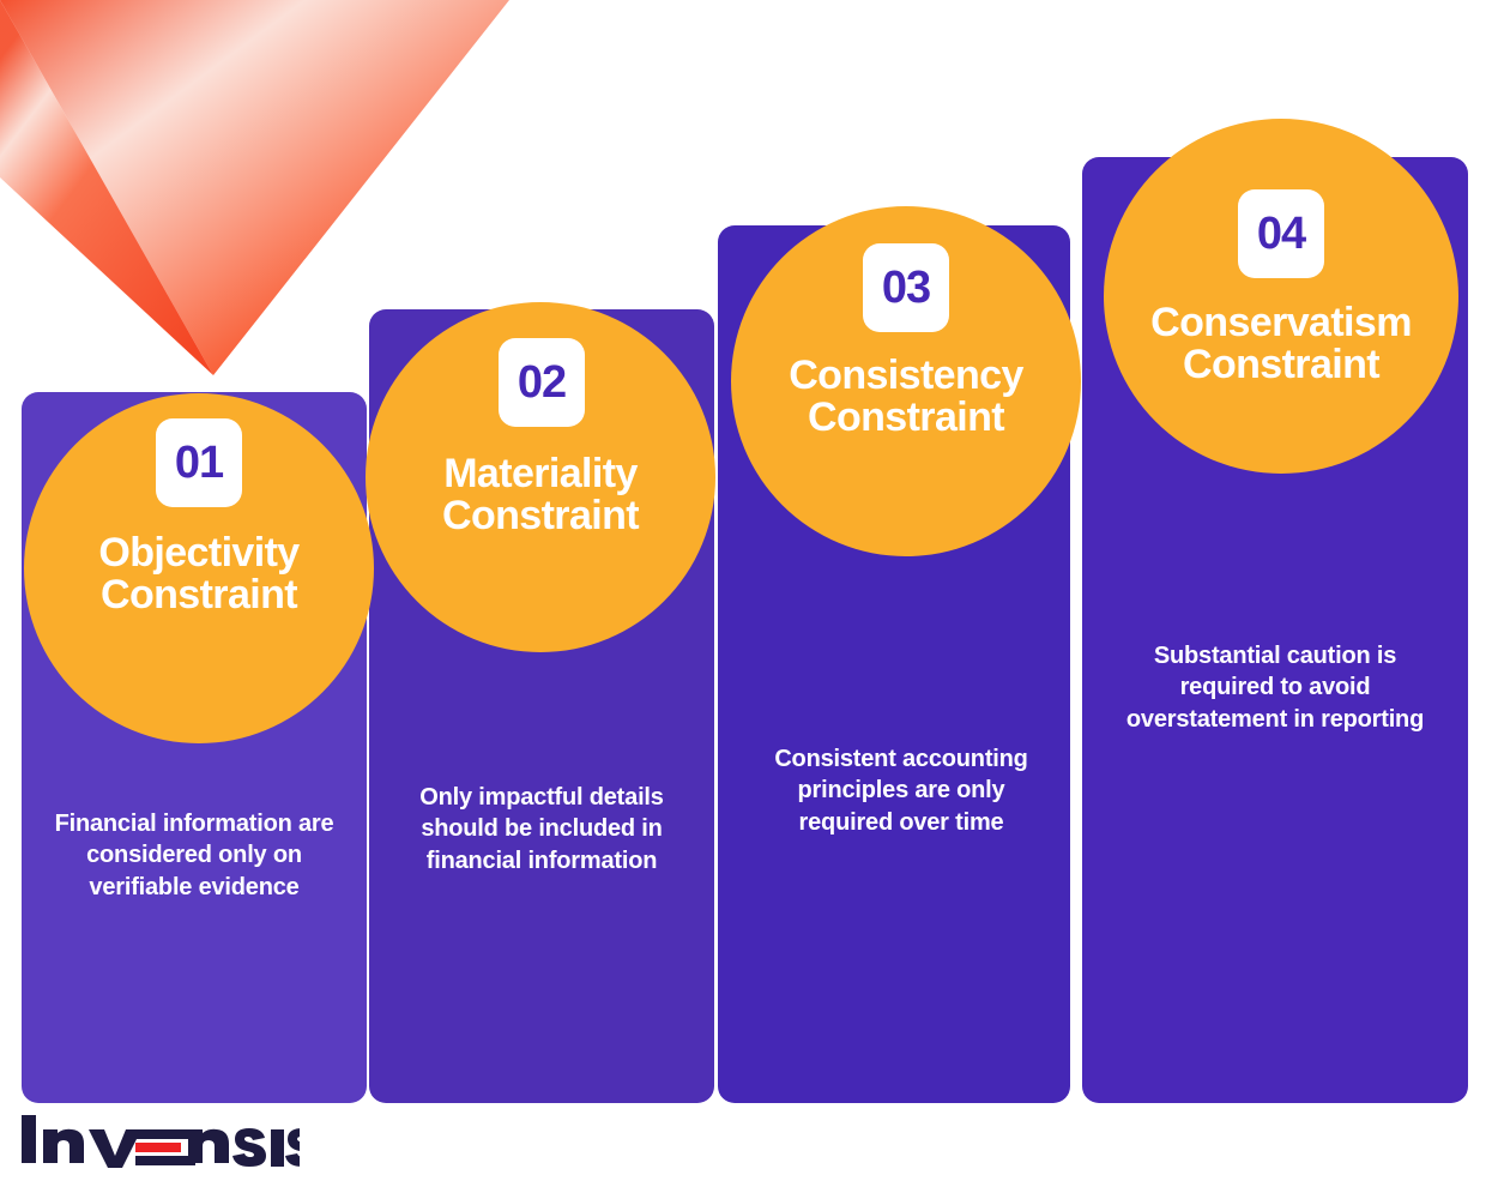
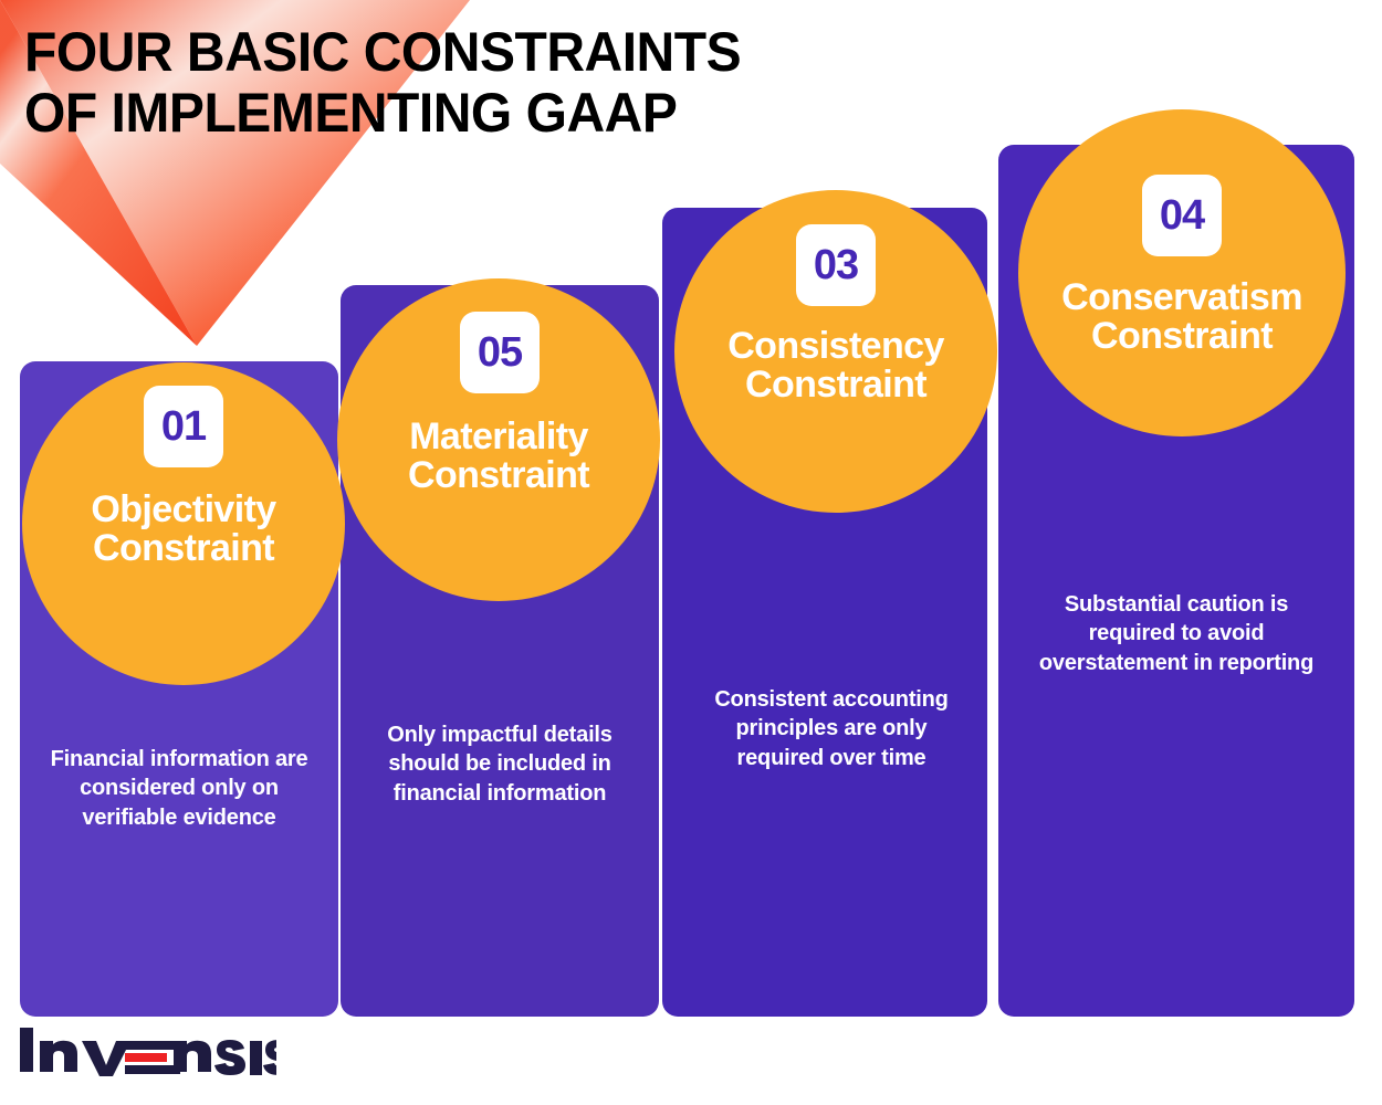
+ FOUR BASIC CONSTRAINTS
+ OF IMPLEMENTING GAAP
  01
  Objectivity
  Constraint
  Financial information are
  considered only on
  verifiable evidence
- 02
+ 05
  Materiality
  Constraint
  Only impactful details
  should be included in
  financial information
  03
  Consistency
  Constraint
  Consistent accounting
  principles are only
  required over time
  04
  Conservatism
  Constraint
  Substantial caution is
  required to avoid
  overstatement in reporting
